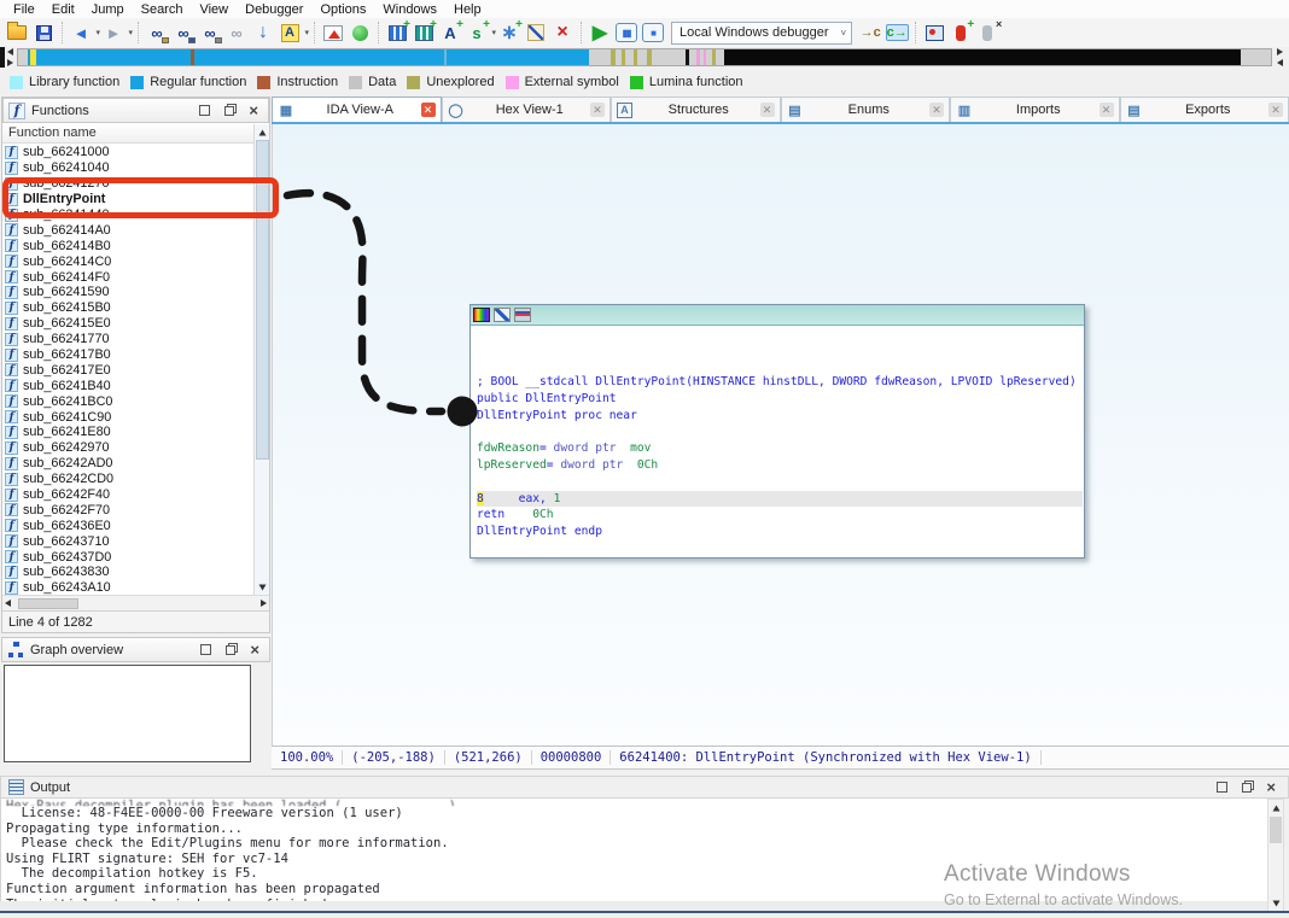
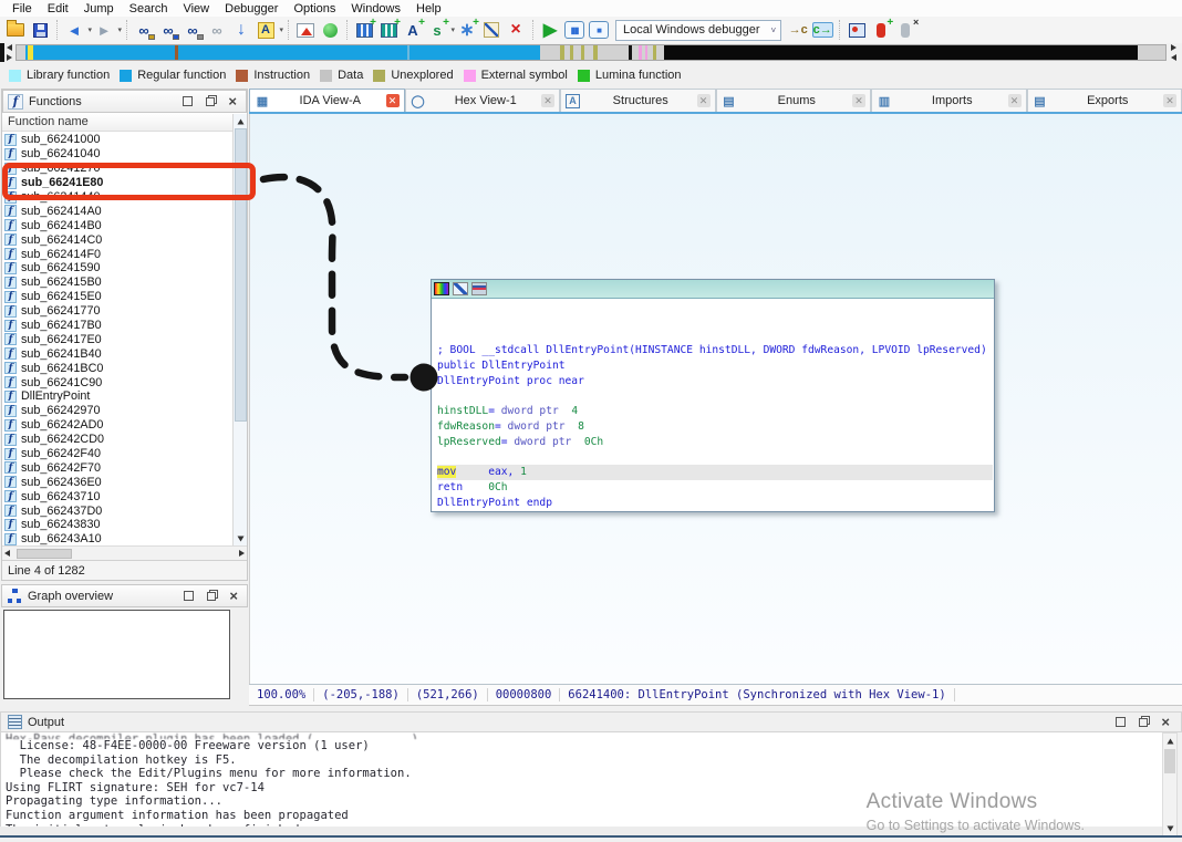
  File
  Edit
  Jump
  Search
  View
  Debugger
  Options
  Windows
  Help
  ◄
  ►
  ∞
  ∞
  ∞
  ∞
  ↓
  A
  +
  +
  A
  +
  s
  +
  ∗
  +
  ×
  ▶
  ▮▮
  ■
  Local Windows debugger
  ˅
  →c
  c→
  +
  ×
  Library function
  Regular function
  Instruction
  Data
  Unexplored
  External symbol
  Lumina function
  f
  Functions
  ×
  Function name
  f
  sub_66241000
  f
  sub_66241040
  f
  sub_66241270
  f
- DllEntryPoint
+ sub_66241E80
  f
  sub_66241440
  f
  sub_662414A0
  f
  sub_662414B0
  f
  sub_662414C0
  f
  sub_662414F0
  f
  sub_66241590
  f
  sub_662415B0
  f
  sub_662415E0
  f
  sub_66241770
  f
  sub_662417B0
  f
  sub_662417E0
  f
  sub_66241B40
  f
  sub_66241BC0
  f
  sub_66241C90
  f
- sub_66241E80
+ DllEntryPoint
  f
  sub_66242970
  f
  sub_66242AD0
  f
  sub_66242CD0
  f
  sub_66242F40
  f
  sub_66242F70
  f
  sub_662436E0
  f
  sub_66243710
  f
  sub_662437D0
  f
  sub_66243830
  f
  sub_66243A10
  Line 4 of 1282
  Graph overview
  ×
  ▦
  IDA View-A
  ✕
  ◯
  Hex View-1
  ✕
  A
  Structures
  ✕
  ▤
  Enums
  ✕
  ▥
  Imports
  ✕
  ▤
  Exports
  ✕
  ; BOOL __stdcall DllEntryPoint(HINSTANCE hinstDLL, DWORD fdwReason, LPVOID lpReserved)
  public DllEntryPoint
  DllEntryPoint proc near
+ hinstDLL= dword ptr 4
- fdwReason= dword ptr mov
+ fdwReason= dword ptr 8
  lpReserved= dword ptr 0Ch
- 8 eax, 1
+ mov eax, 1
  retn 0Ch
  DllEntryPoint endp
  100.00%
  (-205,-188)
  (521,266)
  00000800
  66241400: DllEntryPoint (Synchronized with Hex View-1)
  Output
  ×
  License: 48-F4EE-0000-00 Freeware version (1 user)
- Propagating type information...
+ The decompilation hotkey is F5.
  Please check the Edit/Plugins menu for more information.
  Using FLIRT signature: SEH for vc7-14
- The decompilation hotkey is F5.
+ Propagating type information...
  Function argument information has been propagated
  Activate Windows
- Go to External to activate Windows.
+ Go to Settings to activate Windows.
